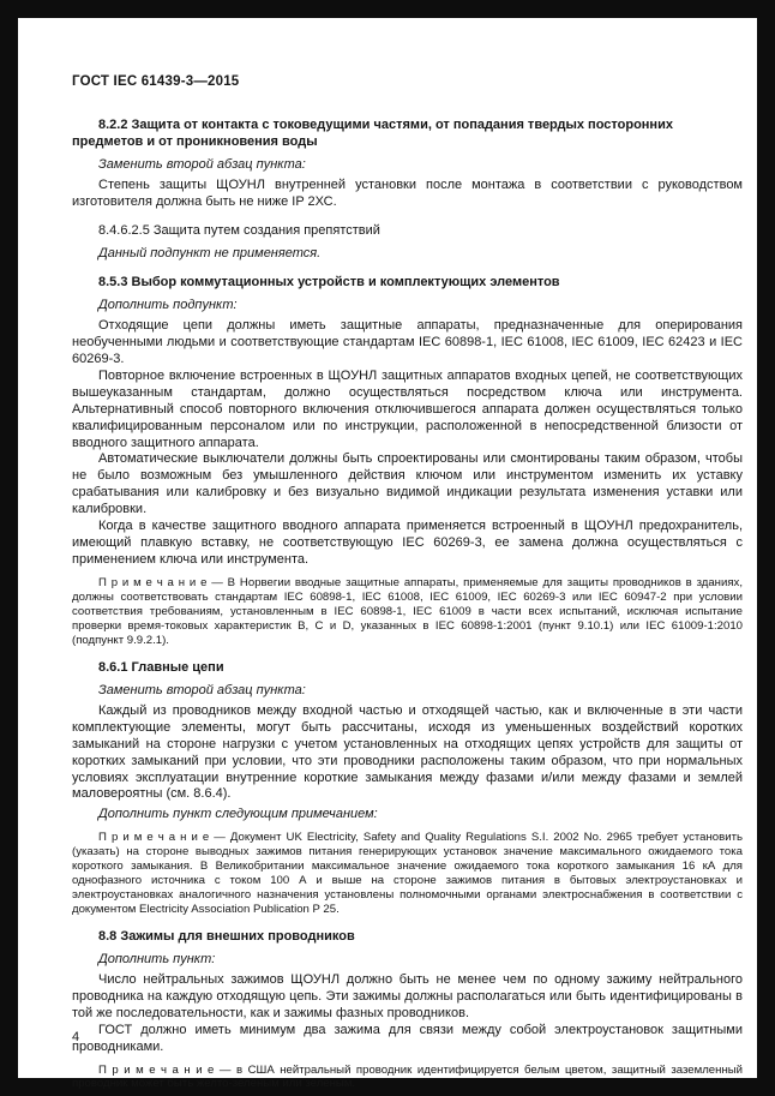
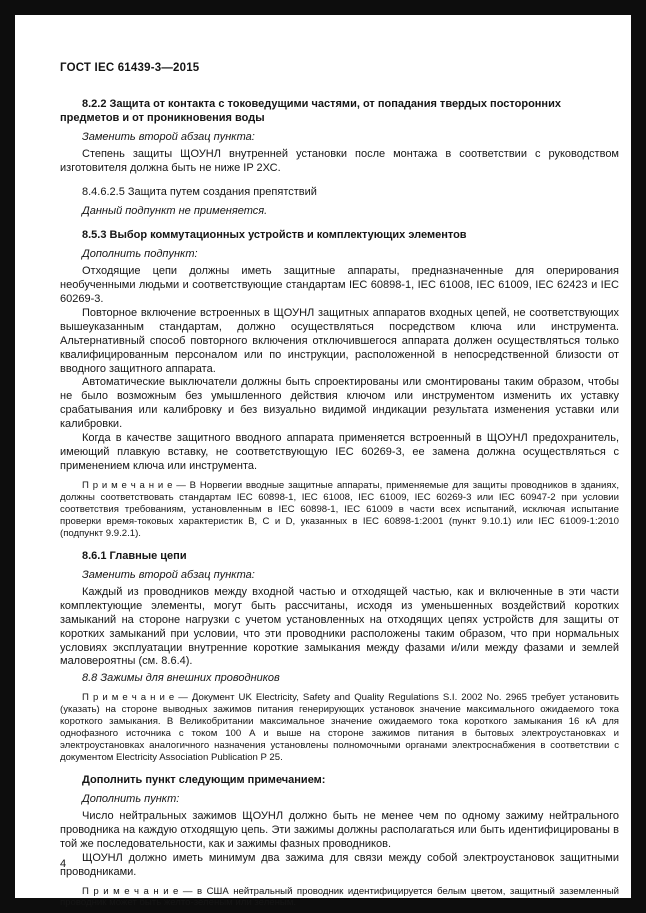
  ГОСТ IEC 61439-3—2015
  8.2.2 Защита от контакта с токоведущими частями, от попадания твердых посторонних предметов и от проникновения воды
  Заменить второй абзац пункта:
  Степень защиты ЩОУНЛ внутренней установки после монтажа в соответствии с руководством изготовителя должна быть не ниже IP 2ХС.
  8.4.6.2.5 Защита путем создания препятствий
  Данный подпункт не применяется.
  8.5.3 Выбор коммутационных устройств и комплектующих элементов
  Дополнить подпункт:
  Отходящие цепи должны иметь защитные аппараты, предназначенные для оперирования необученными людьми и соответствующие стандартам IEC 60898-1, IEC 61008, IEC 61009, IEC 62423 и IEC 60269-3.
  Повторное включение встроенных в ЩОУНЛ защитных аппаратов входных цепей, не соответствующих вышеуказанным стандартам, должно осуществляться посредством ключа или инструмента. Альтернативный способ повторного включения отключившегося аппарата должен осуществляться только квалифицированным персоналом или по инструкции, расположенной в непосредственной близости от вводного защитного аппарата.
  Автоматические выключатели должны быть спроектированы или смонтированы таким образом, чтобы не было возможным без умышленного действия ключом или инструментом изменить их уставку срабатывания или калибровку и без визуально видимой индикации результата изменения уставки или калибровки.
  Когда в качестве защитного вводного аппарата применяется встроенный в ЩОУНЛ предохранитель, имеющий плавкую вставку, не соответствующую IEC 60269-3, ее замена должна осуществляться с применением ключа или инструмента.
  П р и м е ч а н и е — В Норвегии вводные защитные аппараты, применяемые для защиты проводников в зданиях, должны соответствовать стандартам IEC 60898-1, IEC 61008, IEC 61009, IEC 60269-3 или IEC 60947-2 при условии соответствия требованиям, установленным в IEC 60898-1, IEC 61009 в части всех испытаний, исключая испытание проверки время-токовых характеристик В, С и D, указанных в IEC 60898-1:2001 (пункт 9.10.1) или IEC 61009-1:2010 (подпункт 9.9.2.1).
  8.6.1 Главные цепи
  Заменить второй абзац пункта:
  Каждый из проводников между входной частью и отходящей частью, как и включенные в эти части комплектующие элементы, могут быть рассчитаны, исходя из уменьшенных воздействий коротких замыканий на стороне нагрузки с учетом установленных на отходящих цепях устройств для защиты от коротких замыканий при условии, что эти проводники расположены таким образом, что при нормальных условиях эксплуатации внутренние короткие замыкания между фазами и/или между фазами и землей маловероятны (см. 8.6.4).
- Дополнить пункт следующим примечанием:
+ 8.8 Зажимы для внешних проводников
  П р и м е ч а н и е — Документ UK Electricity, Safety and Quality Regulations S.I. 2002 No. 2965 требует установить (указать) на стороне выводных зажимов питания генерирующих установок значение максимального ожидаемого тока короткого замыкания. В Великобритании максимальное значение ожидаемого тока короткого замыкания 16 кА для однофазного источника с током 100 А и выше на стороне зажимов питания в бытовых электроустановках и электроустановках аналогичного назначения установлены полномочными органами электроснабжения в соответствии с документом Electricity Association Publication P 25.
- 8.8 Зажимы для внешних проводников
+ Дополнить пункт следующим примечанием:
  Дополнить пункт:
  Число нейтральных зажимов ЩОУНЛ должно быть не менее чем по одному зажиму нейтрального проводника на каждую отходящую цепь. Эти зажимы должны располагаться или быть идентифицированы в той же последовательности, как и зажимы фазных проводников.
- ГОСТ должно иметь минимум два зажима для связи между собой электроустановок защитными проводниками.
+ ЩОУНЛ должно иметь минимум два зажима для связи между собой электроустановок защитными проводниками.
  П р и м е ч а н и е — в США нейтральный проводник идентифицируется белым цветом, защитный заземленный проводник может быть желто-зеленым или зеленым.
  4
